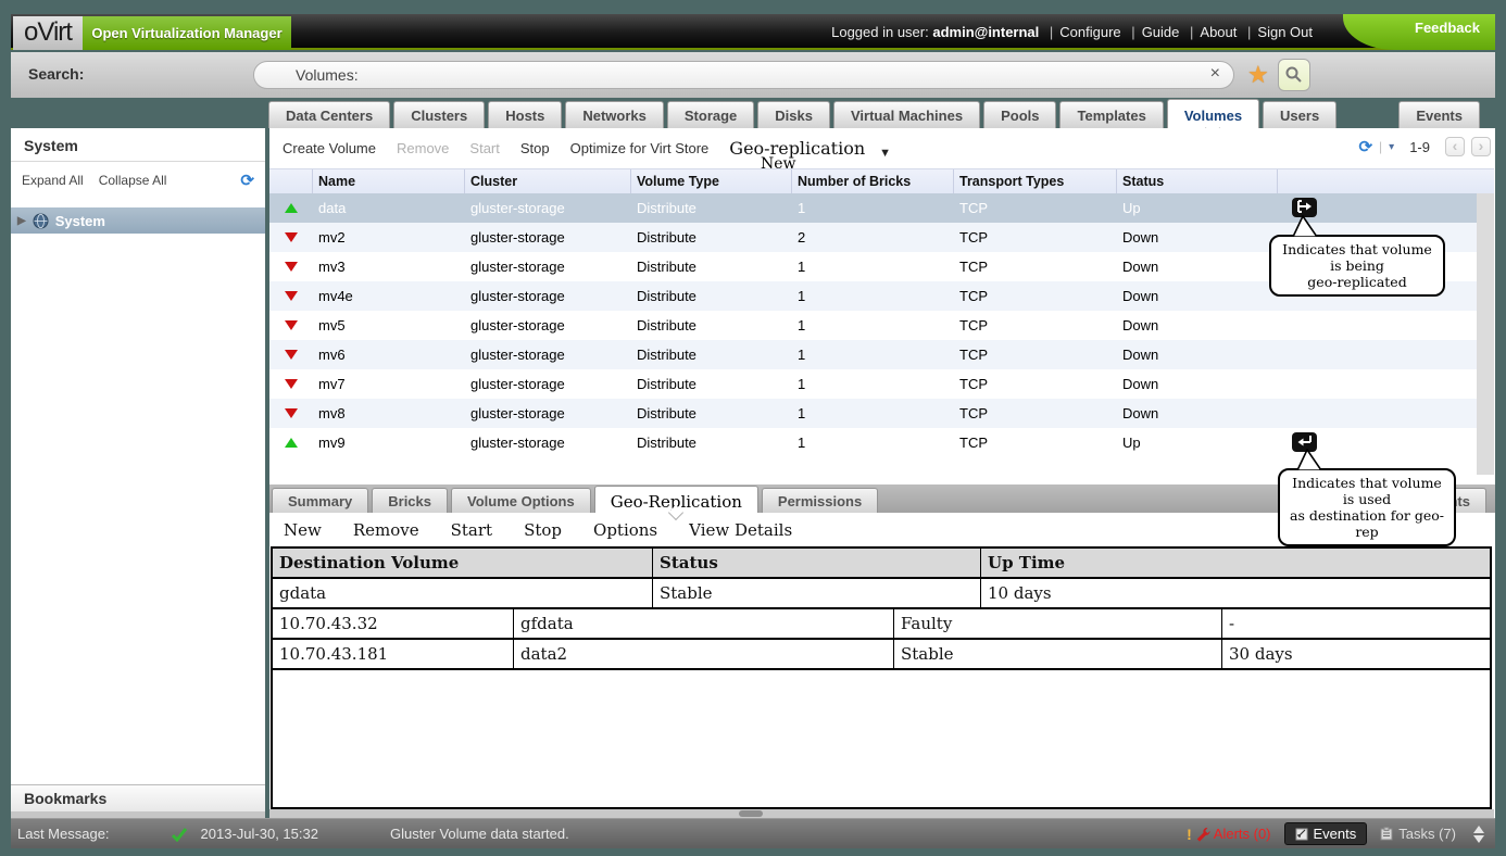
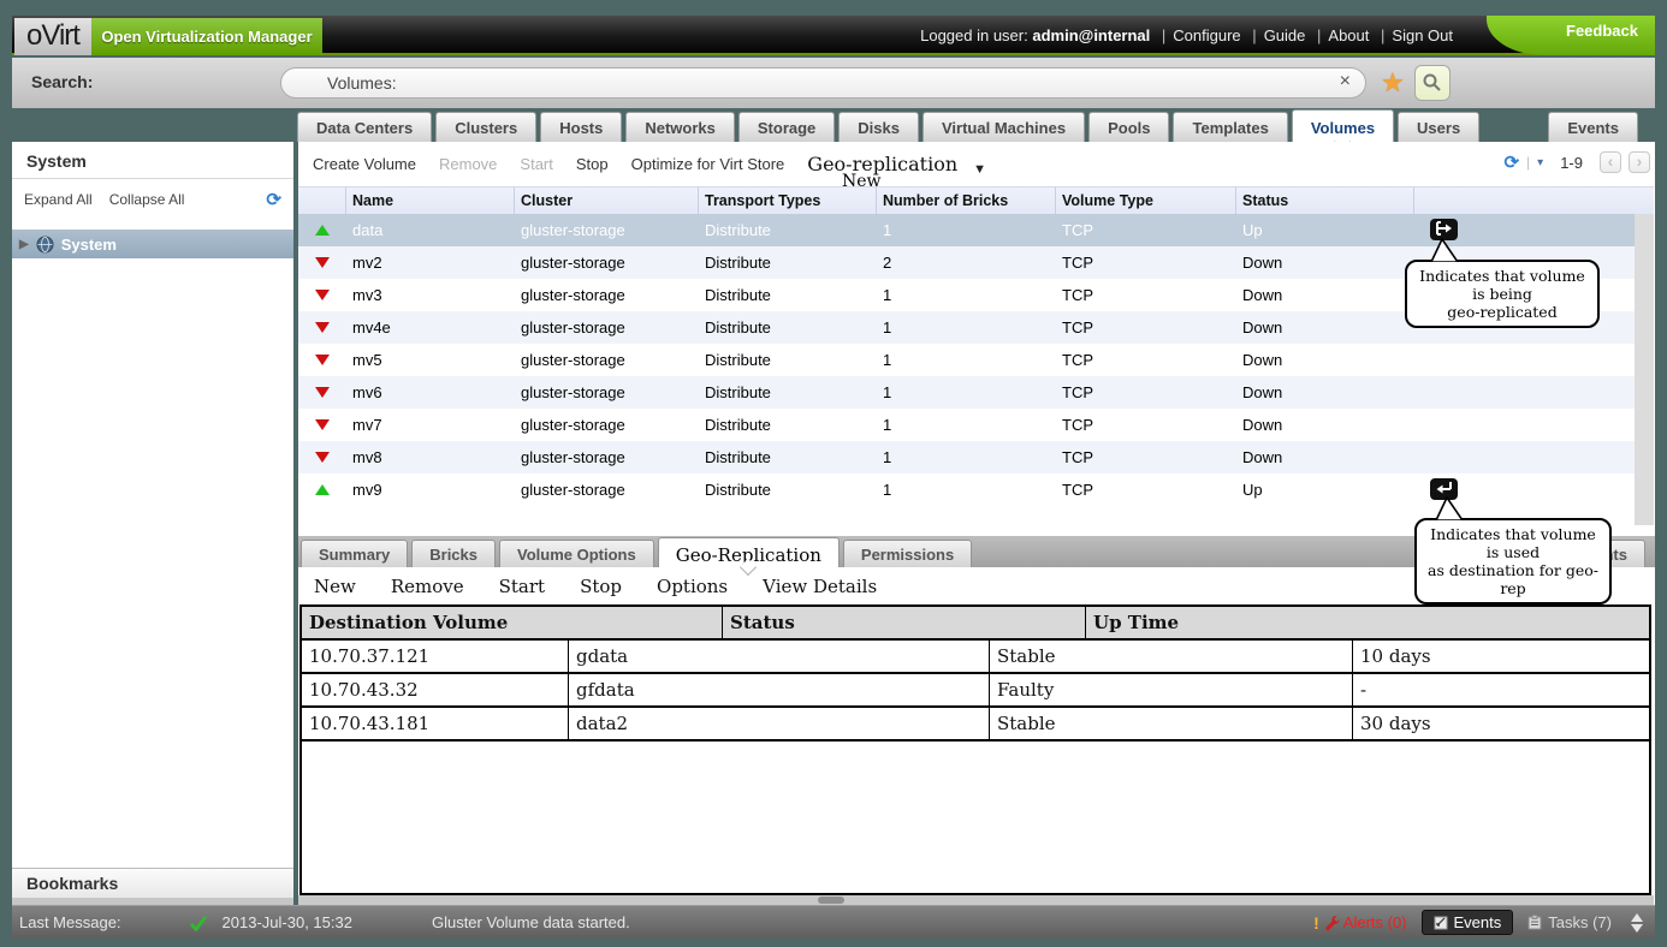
  oVirt
  Open Virtualization Manager
  Logged in user: admin@internal | Configure | Guide | About | Sign Out
  Feedback
  Search:
  Volumes:
  ×
  ★
  Data Centers
  Clusters
  Hosts
  Networks
  Storage
  Disks
  Virtual Machines
  Pools
  Templates
  Volumes
  Users
  Events
  System
  Expand All
  Collapse All
  ⟳
  ▶
  System
  Bookmarks
  Create Volume
  Remove
  Start
  Stop
  Optimize for Virt Store
  Geo-replication
  ▼
  New
  ⟳
  |
  ▾
  1-9
  ‹
  ›
  Name
  Cluster
- Volume Type
+ Transport Types
  Number of Bricks
- Transport Types
+ Volume Type
  Status
  data
  gluster-storage
  Distribute
  1
  TCP
  Up
  mv2
  gluster-storage
  Distribute
  2
  TCP
  Down
  mv3
  gluster-storage
  Distribute
  1
  TCP
  Down
  mv4e
  gluster-storage
  Distribute
  1
  TCP
  Down
  mv5
  gluster-storage
  Distribute
  1
  TCP
  Down
  mv6
  gluster-storage
  Distribute
  1
  TCP
  Down
  mv7
  gluster-storage
  Distribute
  1
  TCP
  Down
  mv8
  gluster-storage
  Distribute
  1
  TCP
  Down
  mv9
  gluster-storage
  Distribute
  1
  TCP
  Up
  Summary
  Bricks
  Volume Options
  Geo-Replication
  Permissions
  New
  Remove
  Start
  Stop
  Options
  View Details
  Destination Volume
  Status
  Up Time
+ 10.70.37.121
  gdata
  Stable
  10 days
  10.70.43.32
  gfdata
  Faulty
  -
  10.70.43.181
  data2
  Stable
  30 days
  Indicates that volume is being
  geo-replicated
  Indicates that volume is used
  as destination for geo-rep
  Last Message:
  2013-Jul-30, 15:32
  Gluster Volume data started.
  !
  Alerts (0)
  Events
  Tasks (7)
